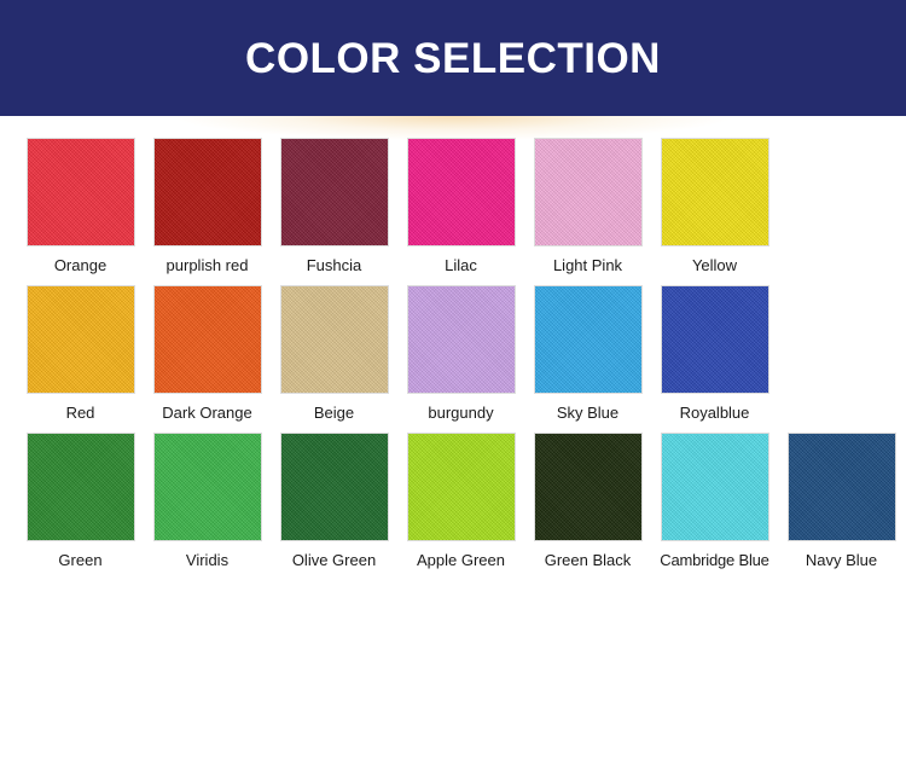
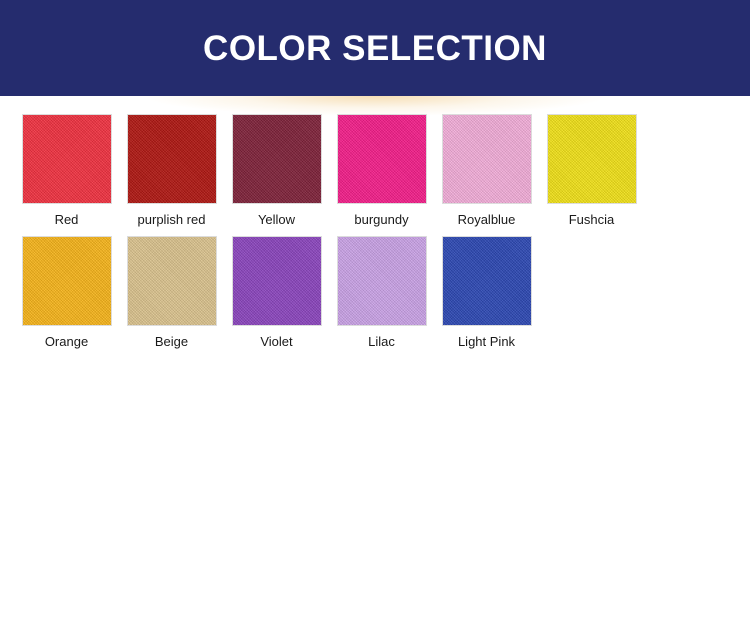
  COLOR SELECTION
- Orange
+ Red
  purplish red
- Fushcia
+ Yellow
- Lilac
+ burgundy
- Light Pink
+ Royalblue
- Yellow
+ Fushcia
- Red
+ Orange
- Dark Orange
  Beige
+ Violet
- burgundy
+ Lilac
- Sky Blue
- Royalblue
+ Light Pink
- Green
- Viridis
- Olive Green
- Apple Green
- Green Black
- Cambridge Blue
- Navy Blue
